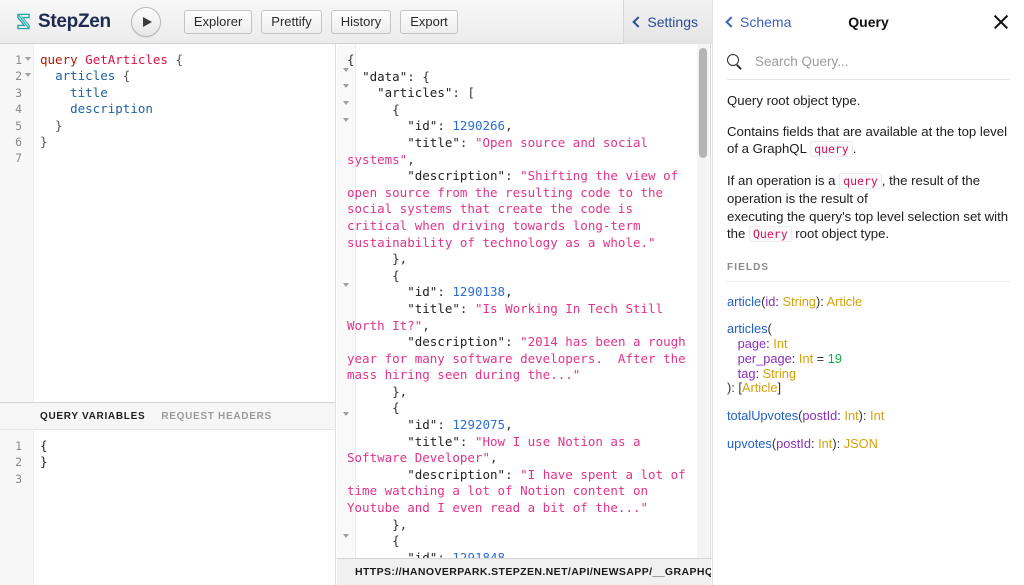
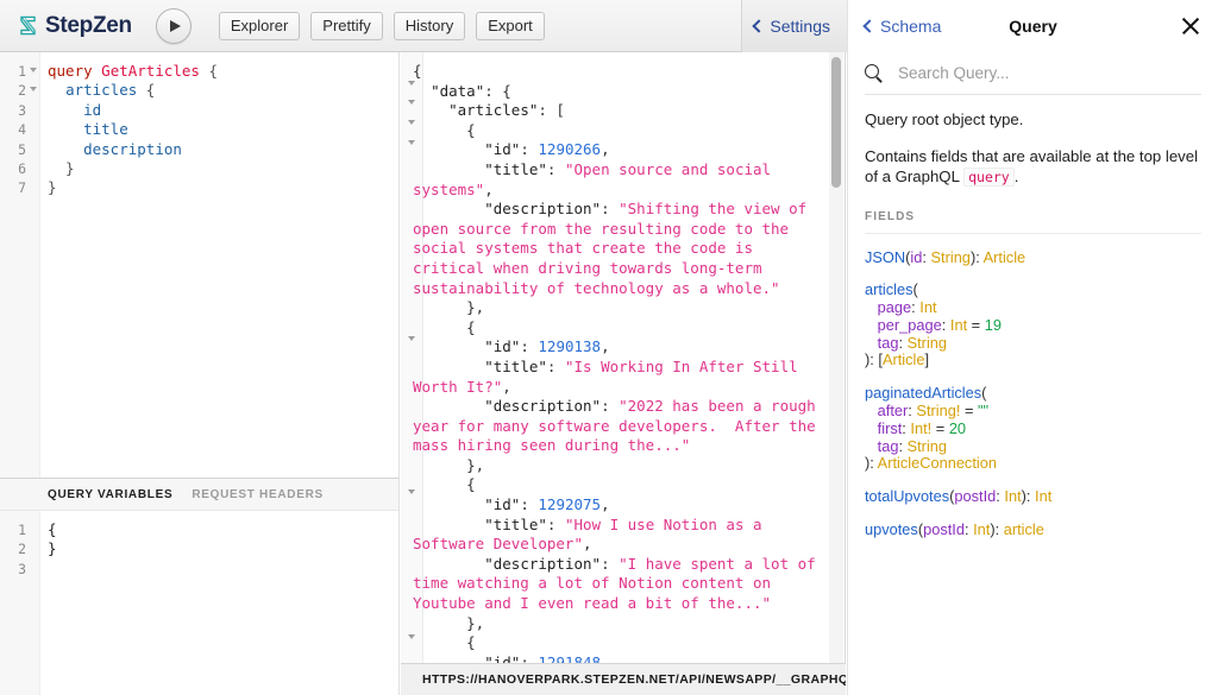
  StepZen
  Explorer
  Prettify
  History
  Export
  Settings
  1
  2
  3
  4
  5
  6
  7
  query GetArticles {
  articles {
+ id
  title
  description
  }
  }
  QUERY VARIABLES
  REQUEST HEADERS
  1
  2
  3
  {
  }
  {
  "data": {
  "articles": [
  {
  "id": 1290266,
  "title": "Open source and social systems",
  "description": "Shifting the view of open source from the resulting code to the social systems that create the code is critical when driving towards long-term sustainability of technology as a whole."
  },
  {
  "id": 1290138,
- "title": "Is Working In Tech Still Worth It?",
+ "title": "Is Working In After Still Worth It?",
- "description": "2014 has been a rough year for many software developers. After the mass hiring seen during the..."
+ "description": "2022 has been a rough year for many software developers. After the mass hiring seen during the..."
  },
  {
  "id": 1292075,
  "title": "How I use Notion as a Software Developer",
  "description": "I have spent a lot of time watching a lot of Notion content on Youtube and I even read a bit of the..."
  },
  {
  HTTPS://HANOVERPARK.STEPZEN.NET/API/NEWSAPP/__GRAPHQ
  Schema
  Query
  Search Query...
  Query root object type.
  Contains fields that are available at the top level of a GraphQL query .
- If an operation is a query , the result of the operation is the result of
- executing the query's top level selection set with the Query root object type.
  FIELDS
- article(id: String): Article
+ JSON(id: String): Article
  articles(
  page: Int per_page: Int = 19 tag: String
  ): [Article]
+ paginatedArticles(
+ after: String! = "" first: Int! = 20 tag: String
+ ): ArticleConnection
  totalUpvotes(postId: Int): Int
- upvotes(postId: Int): JSON
+ upvotes(postId: Int): article
